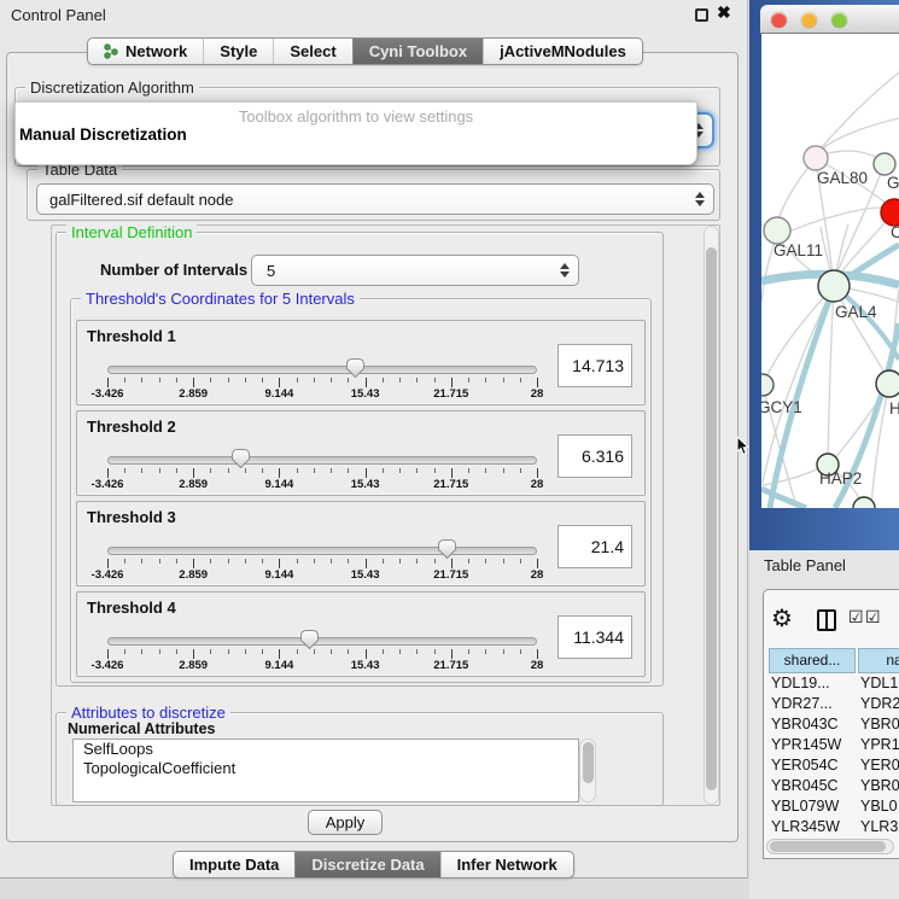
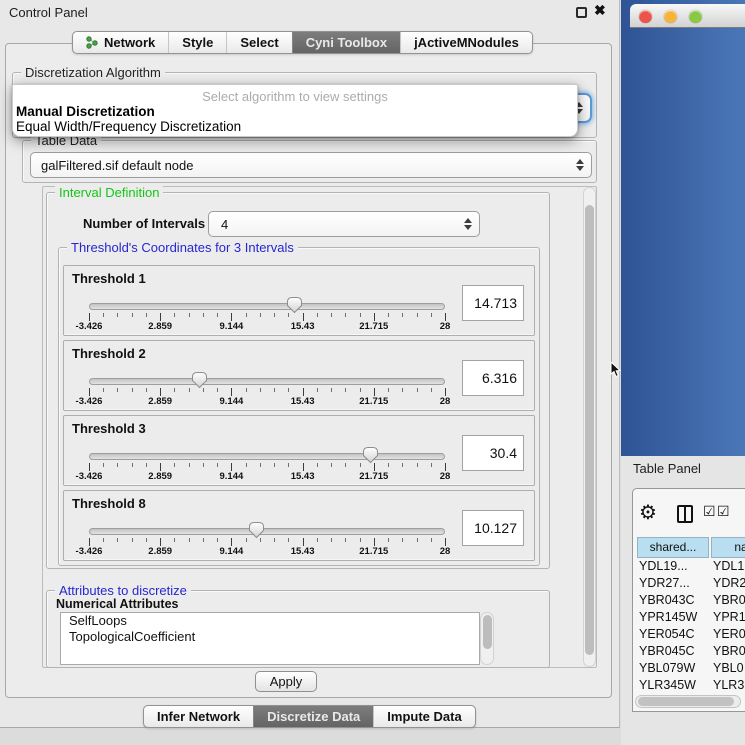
  Control Panel
  ✖
  Network
  Style
  Select
  Cyni Toolbox
  jActiveMNodules
  Discretization Algorithm
  Table Data
  galFiltered.sif default node
- Toolbox algorithm to view settings
+ Select algorithm to view settings
  Manual Discretization
+ Equal Width/Frequency Discretization
  Interval Definition
  Number of Intervals
- 5
+ 4
- Threshold's Coordinates for 5 Intervals
+ Threshold's Coordinates for 3 Intervals
  Threshold 1
  -3.426
  2.859
  9.144
  15.43
  21.715
  28
  14.713
  Threshold 2
  -3.426
  2.859
  9.144
  15.43
  21.715
  28
  6.316
  Threshold 3
  -3.426
  2.859
  9.144
  15.43
  21.715
  28
- 21.4
+ 30.4
- Threshold 4
+ Threshold 8
  -3.426
  2.859
  9.144
  15.43
  21.715
  28
- 11.344
+ 10.127
  Attributes to discretize
  Numerical Attributes
  SelfLoops
  TopologicalCoefficient
  Apply
- Impute Data
+ Infer Network
  Discretize Data
- Infer Network
+ Impute Data
- GAL80
- GAL11
- GAL4
- GCY1
- HAP2
- G
- C
- H
  Table Panel
  ⚙
  ☑
  ☑
  shared...
  na
  YDL19...
  YDL1
  YDR27...
  YDR2
  YBR043C
  YBR0
  YPR145W
  YPR1
  YER054C
  YER0
  YBR045C
  YBR0
  YBL079W
  YBL0
  YLR345W
  YLR3
